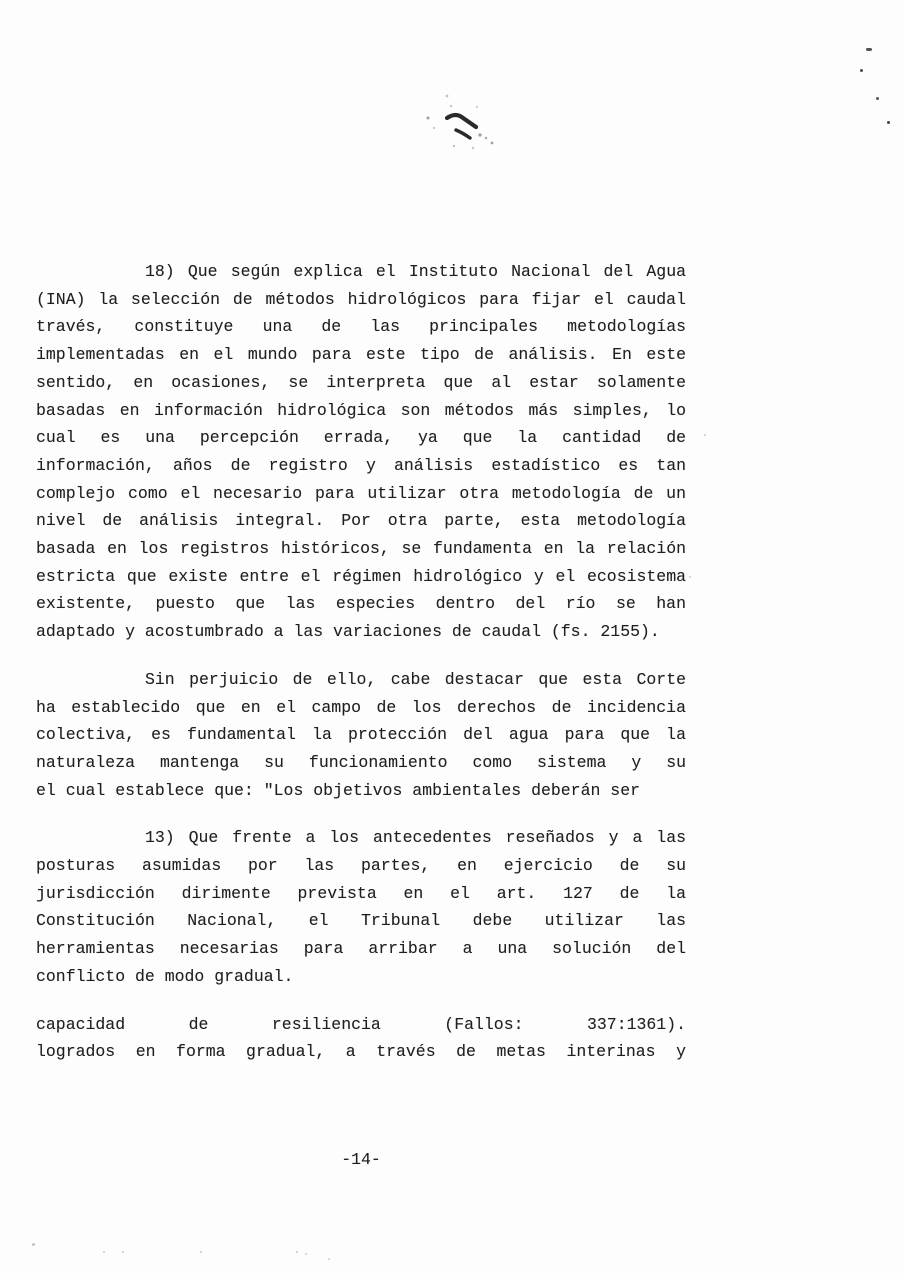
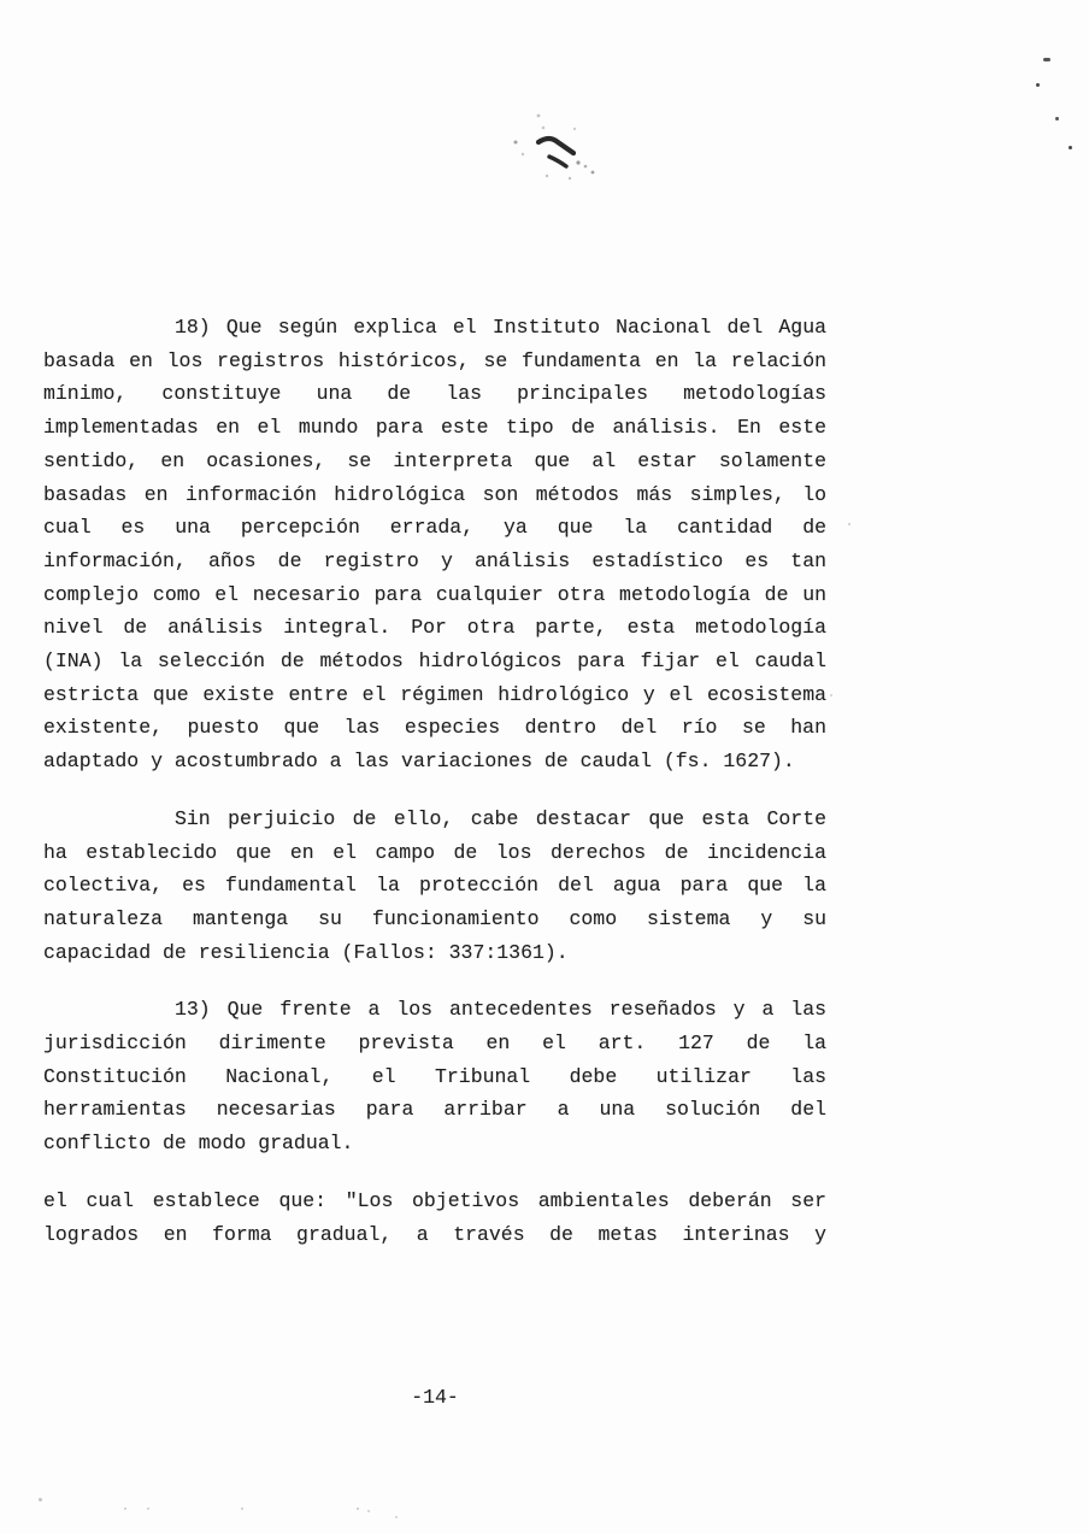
  18) Que según explica el Instituto Nacional del Agua
- (INA) la selección de métodos hidrológicos para fijar el caudal
+ basada en los registros históricos, se fundamenta en la relación
- través, constituye una de las principales metodologías
+ mínimo, constituye una de las principales metodologías
  implementadas en el mundo para este tipo de análisis. En este
  sentido, en ocasiones, se interpreta que al estar solamente
  basadas en información hidrológica son métodos más simples, lo
  cual es una percepción errada, ya que la cantidad de
  información, años de registro y análisis estadístico es tan
- complejo como el necesario para utilizar otra metodología de un
+ complejo como el necesario para cualquier otra metodología de un
  nivel de análisis integral. Por otra parte, esta metodología
- basada en los registros históricos, se fundamenta en la relación
+ (INA) la selección de métodos hidrológicos para fijar el caudal
  estricta que existe entre el régimen hidrológico y el ecosistema
  existente, puesto que las especies dentro del río se han
- adaptado y acostumbrado a las variaciones de caudal (fs. 2155).
+ adaptado y acostumbrado a las variaciones de caudal (fs. 1627).
  Sin perjuicio de ello, cabe destacar que esta Corte
  ha establecido que en el campo de los derechos de incidencia
  colectiva, es fundamental la protección del agua para que la
  naturaleza mantenga su funcionamiento como sistema y su
- el cual establece que: "Los objetivos ambientales deberán ser
+ capacidad de resiliencia (Fallos: 337:1361).
  13) Que frente a los antecedentes reseñados y a las
- posturas asumidas por las partes, en ejercicio de su
  jurisdicción dirimente prevista en el art. 127 de la
  Constitución Nacional, el Tribunal debe utilizar las
  herramientas necesarias para arribar a una solución del
  conflicto de modo gradual.
- capacidad de resiliencia (Fallos: 337:1361).
+ el cual establece que: "Los objetivos ambientales deberán ser
  logrados en forma gradual, a través de metas interinas y
  -14-
